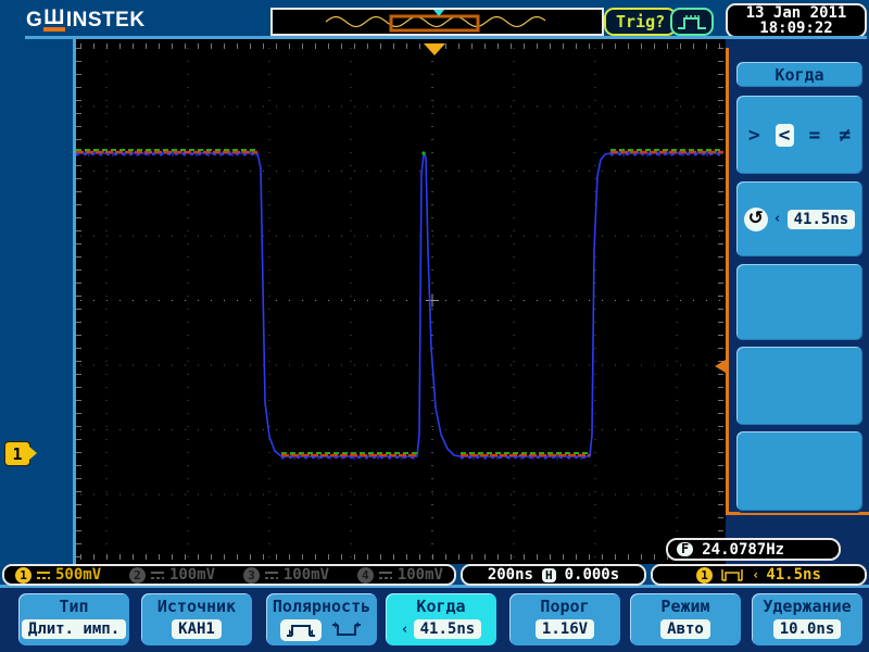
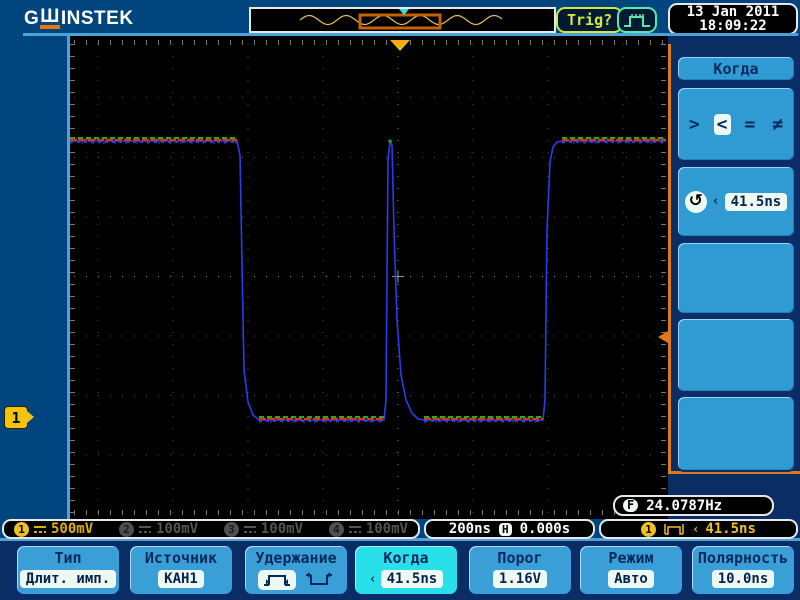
  G
  Ш
  INSTEK
  Trig?
  13 Jan 2011
  18:09:22
  1
  Когда
  >
  <
  =
  ≠
  ↺
  ‹
  41.5ns
  F
  24.0787Hz
  1
  500mV
  2
  100mV
  3
  100mV
  4
  100mV
  200ns
  H
  0.000s
  1
  ‹
  41.5ns
  Тип
  Длит. имп.
  Источник
  КАН1
- Полярность
+ Удержание
  Когда
  ‹
  41.5ns
  Порог
  1.16V
  Режим
  Авто
- Удержание
+ Полярность
  10.0ns
